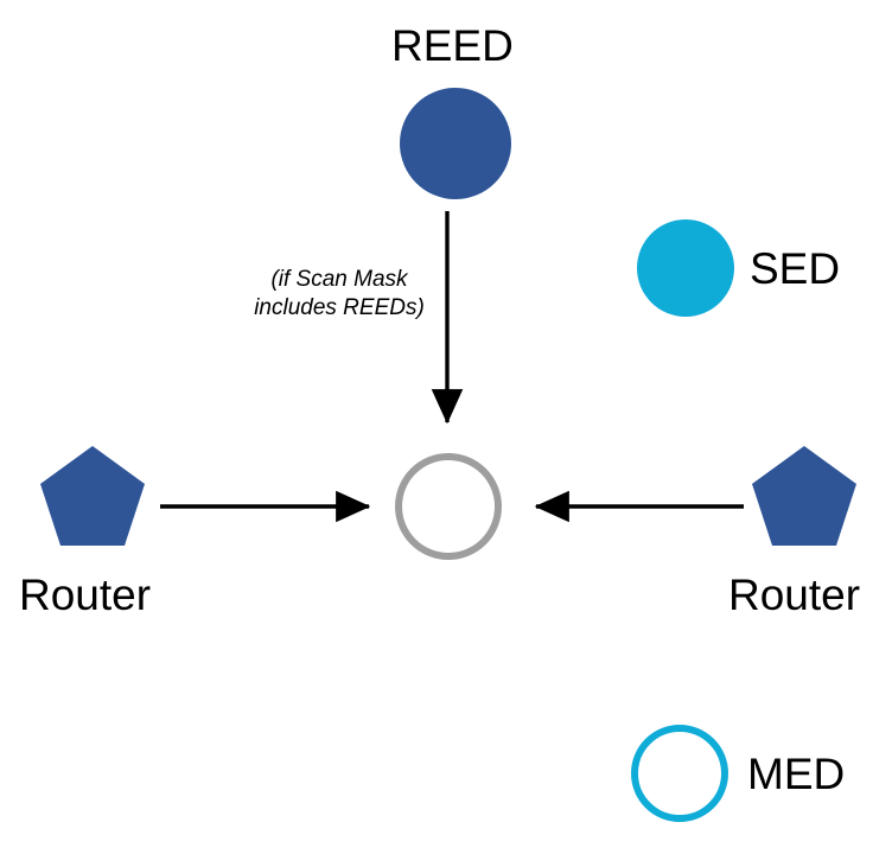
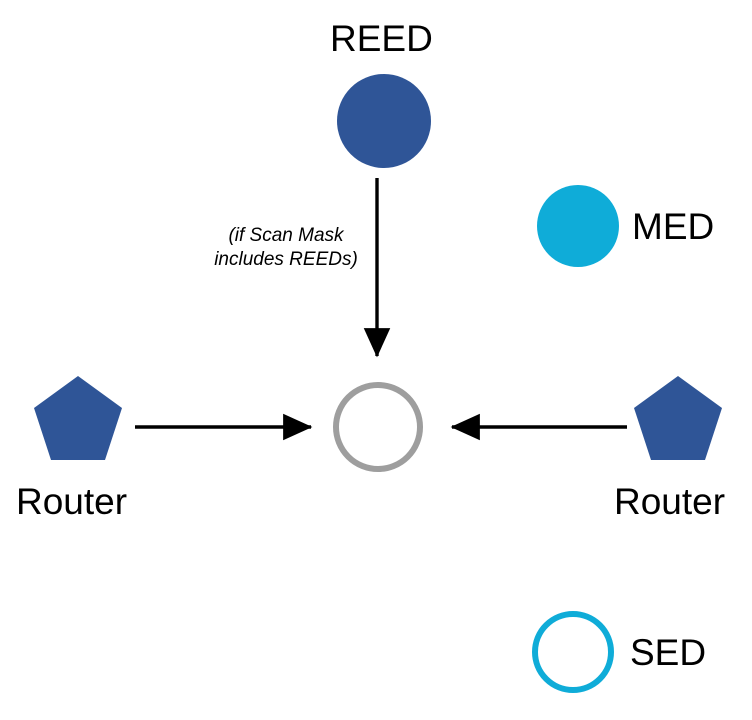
  REED
- SED
+ MED
  Router
  Router
- MED
+ SED
  (if Scan Mask
  includes REEDs)
